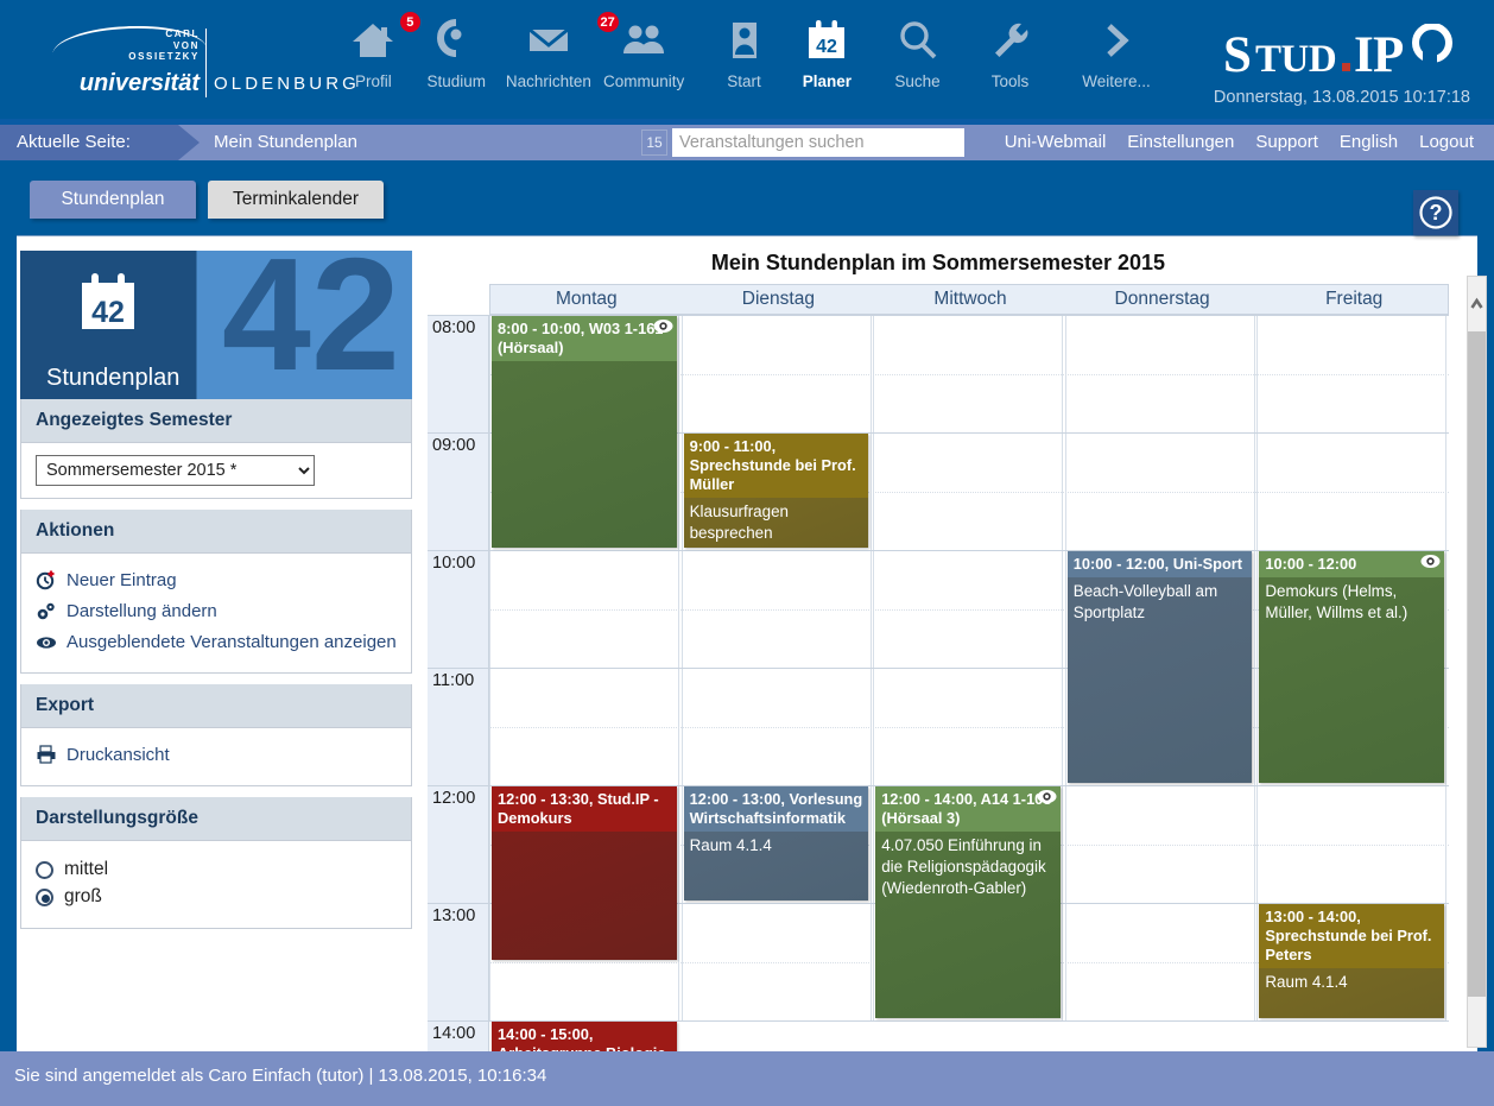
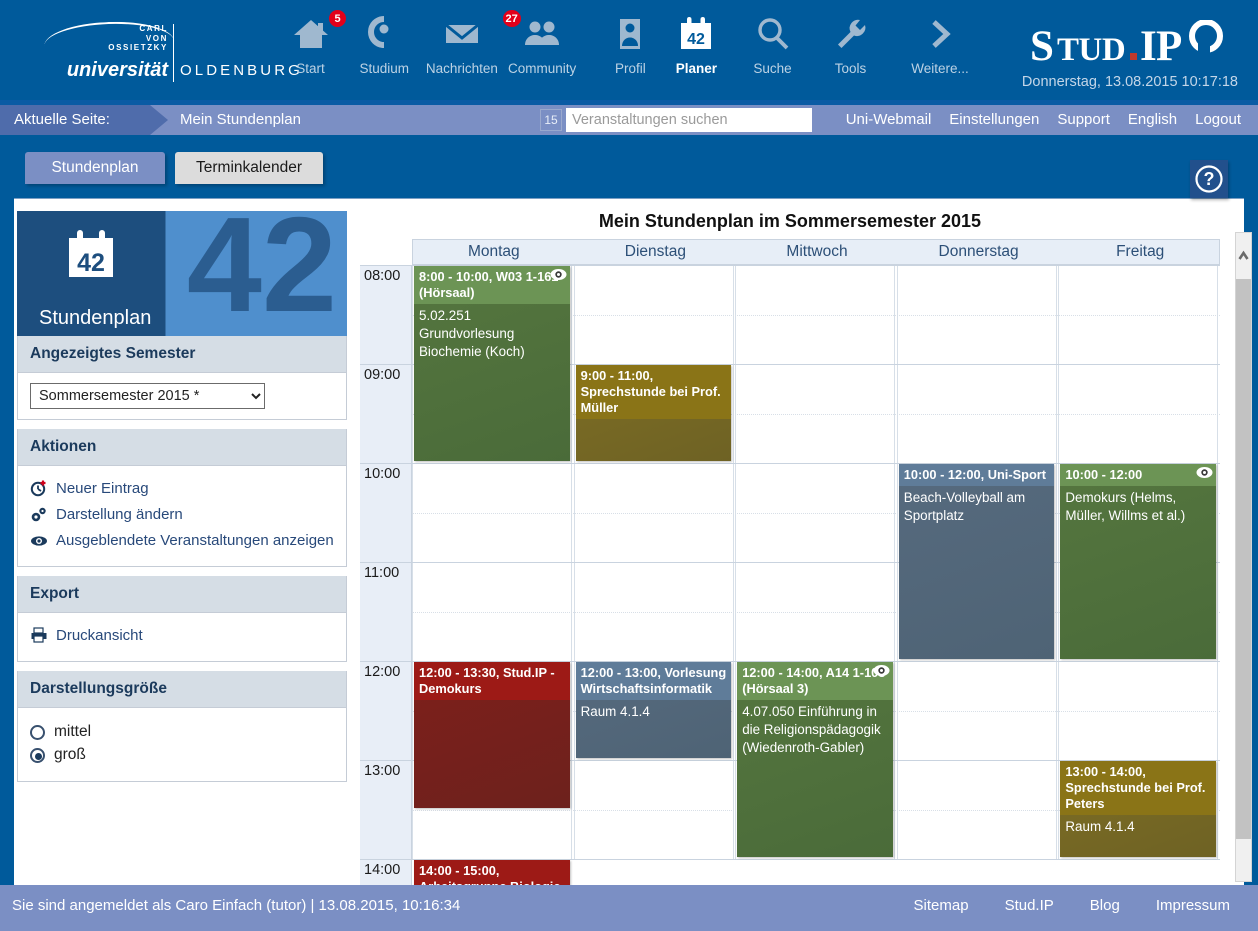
  CARL
  VON
  OSSIETZKY
  universität
  OLDENBURG
  5
- Profil
+ Start
  Studium
  27
  Nachrichten
  Community
- Start
+ Profil
  42
  Planer
  Suche
  Tools
  Weitere...
  S
  TUD
  I
  P
  Donnerstag, 13.08.2015 10:17:18
  Aktuelle Seite:
  Mein Stundenplan
  15
  Veranstaltungen suchen
  Uni-Webmail
  Einstellungen
  Support
  English
  Logout
  Stundenplan
  Terminkalender
  ?
  42
  42
  Stundenplan
  Angezeigtes Semester
  Sommersemester 2015 *
  Aktionen
  Neuer Eintrag
  Darstellung ändern
  Ausgeblendete Veranstaltungen anzeigen
  Export
  Druckansicht
  Darstellungsgröße
  mittel
  groß
  Mein Stundenplan im Sommersemester 2015
  Montag
  Dienstag
  Mittwoch
  Donnerstag
  Freitag
  08:00
  09:00
  10:00
  11:00
  12:00
  13:00
  14:00
  8:00 - 10:00, W03 1-16 (Hörsaal)
+ 5.02.251 Grundvorlesung Biochemie (Koch)
  9:00 - 11:00, Sprechstunde bei Prof. Müller
- Klausurfragen besprechen
  10:00 - 12:00, Uni-Sport
  Beach-Volleyball am Sportplatz
  10:00 - 12:00
  Demokurs (Helms, Müller, Willms et al.)
  12:00 - 13:30, Stud.IP - Demokurs
  12:00 - 13:00, Vorlesung Wirtschaftsinformatik
  Raum 4.1.4
  12:00 - 14:00, A14 1-1 (Hörsaal 3)
  4.07.050 Einführung in die Religionspädagogik (Wiedenroth-Gabler)
  13:00 - 14:00, Sprechstunde bei Prof. Peters
  Raum 4.1.4
  Sie sind angemeldet als Caro Einfach (tutor) | 13.08.2015, 10:16:34
+ Sitemap
+ Stud.IP
+ Blog
+ Impressum
